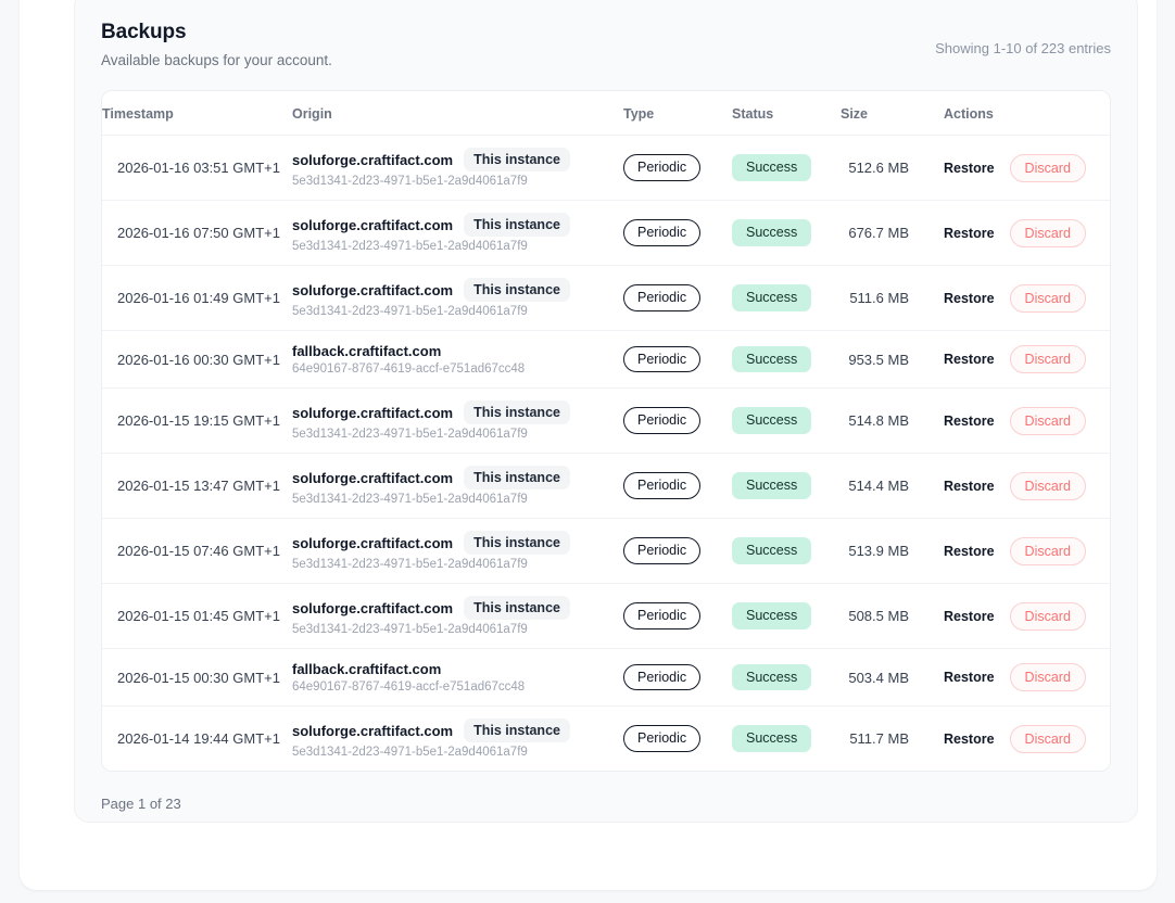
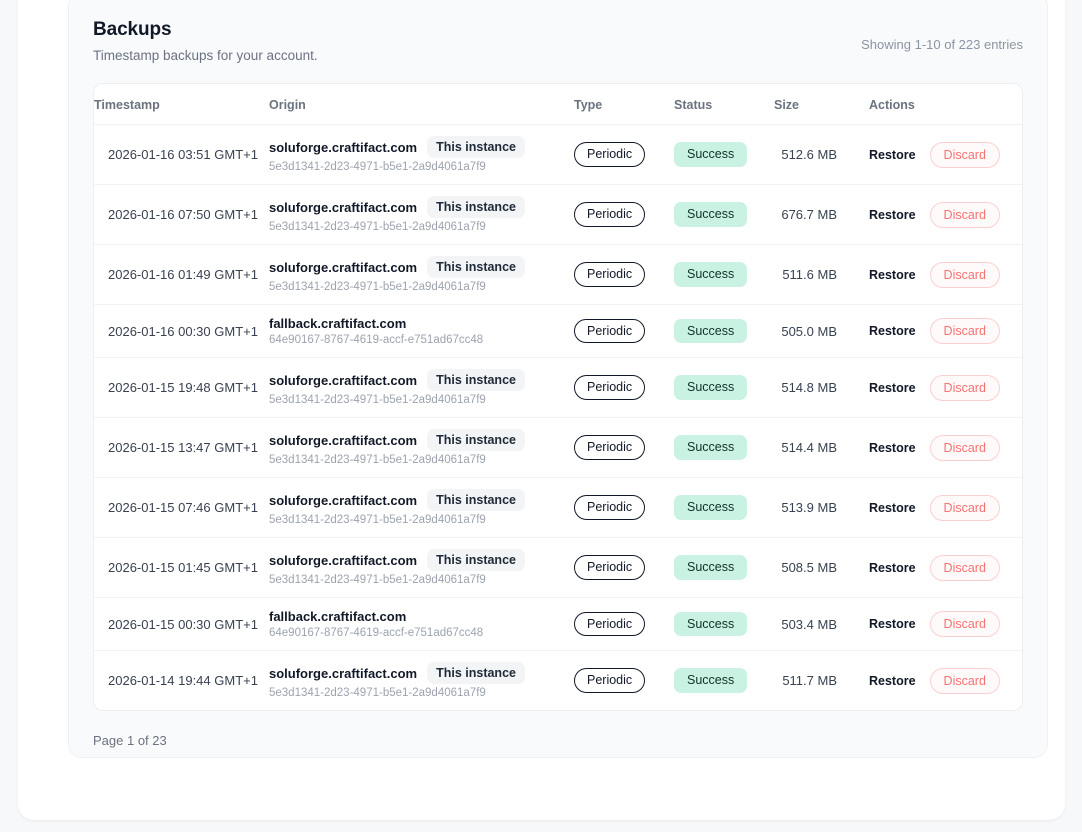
  Backups
- Available backups for your account.
+ Timestamp backups for your account.
  Showing 1-10 of 223 entries
  Timestamp	Origin	Type	Status	Size	Actions
  2026-01-16 03:51 GMT+1	soluforge.craftifact.com This instance5e3d1341-2d23-4971-b5e1-2a9d4061a7f9	Periodic	Success	512.6 MB	Restore Discard
  2026-01-16 07:50 GMT+1	soluforge.craftifact.com This instance5e3d1341-2d23-4971-b5e1-2a9d4061a7f9	Periodic	Success	676.7 MB	Restore Discard
  2026-01-16 01:49 GMT+1	soluforge.craftifact.com This instance5e3d1341-2d23-4971-b5e1-2a9d4061a7f9	Periodic	Success	511.6 MB	Restore Discard
- 2026-01-16 00:30 GMT+1	fallback.craftifact.com64e90167-8767-4619-accf-e751ad67cc48	Periodic	Success	953.5 MB	Restore Discard
+ 2026-01-16 00:30 GMT+1	fallback.craftifact.com64e90167-8767-4619-accf-e751ad67cc48	Periodic	Success	505.0 MB	Restore Discard
- 2026-01-15 19:15 GMT+1	soluforge.craftifact.com This instance5e3d1341-2d23-4971-b5e1-2a9d4061a7f9	Periodic	Success	514.8 MB	Restore Discard
+ 2026-01-15 19:48 GMT+1	soluforge.craftifact.com This instance5e3d1341-2d23-4971-b5e1-2a9d4061a7f9	Periodic	Success	514.8 MB	Restore Discard
  2026-01-15 13:47 GMT+1	soluforge.craftifact.com This instance5e3d1341-2d23-4971-b5e1-2a9d4061a7f9	Periodic	Success	514.4 MB	Restore Discard
  2026-01-15 07:46 GMT+1	soluforge.craftifact.com This instance5e3d1341-2d23-4971-b5e1-2a9d4061a7f9	Periodic	Success	513.9 MB	Restore Discard
  2026-01-15 01:45 GMT+1	soluforge.craftifact.com This instance5e3d1341-2d23-4971-b5e1-2a9d4061a7f9	Periodic	Success	508.5 MB	Restore Discard
  2026-01-15 00:30 GMT+1	fallback.craftifact.com64e90167-8767-4619-accf-e751ad67cc48	Periodic	Success	503.4 MB	Restore Discard
  2026-01-14 19:44 GMT+1	soluforge.craftifact.com This instance5e3d1341-2d23-4971-b5e1-2a9d4061a7f9	Periodic	Success	511.7 MB	Restore Discard
  Page 1 of 23
